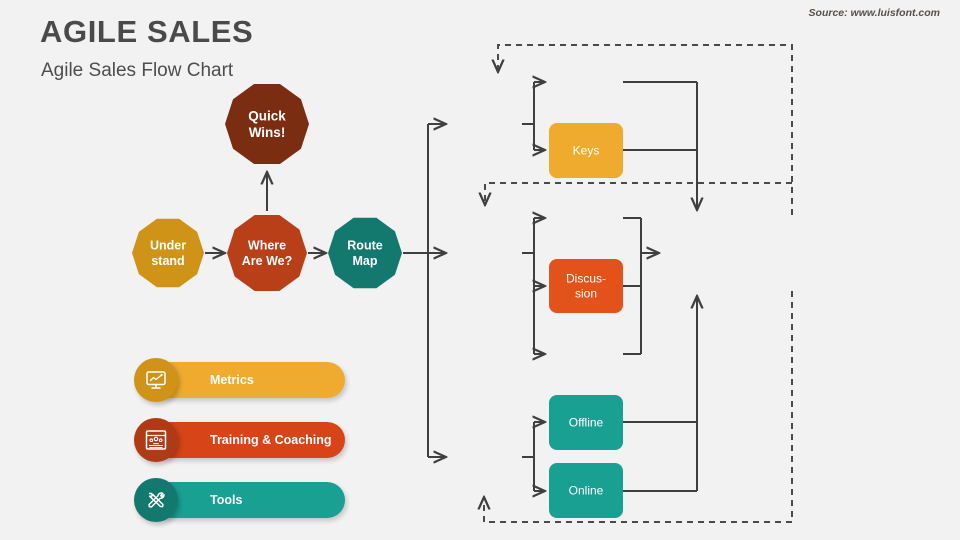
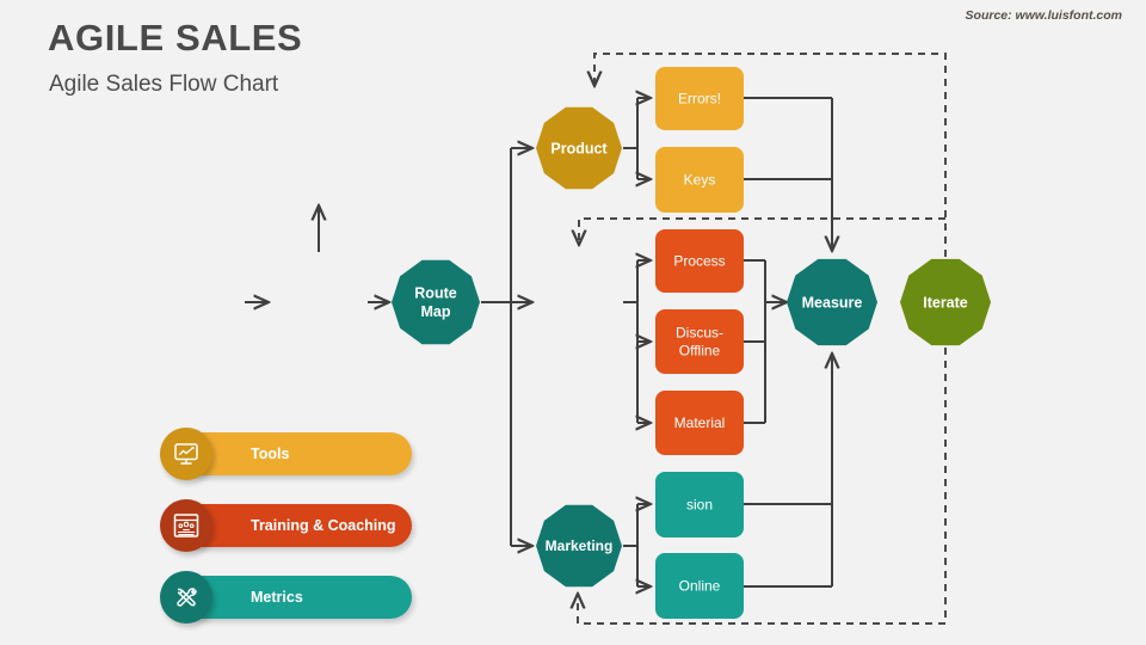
  AGILE SALES
  Agile Sales Flow Chart
  Source: www.luisfont.com
- Quick Wins!
- Under stand
- Where Are We?
  Route Map
+ Product
+ Marketing
+ Measure
+ Iterate
+ Errors!
  Keys
+ Process
- Discus- sion
+ Discus- Offline
+ Material
- Offline
+ sion
  Online
- Metrics
+ Tools
  Training & Coaching
- Tools
+ Metrics
